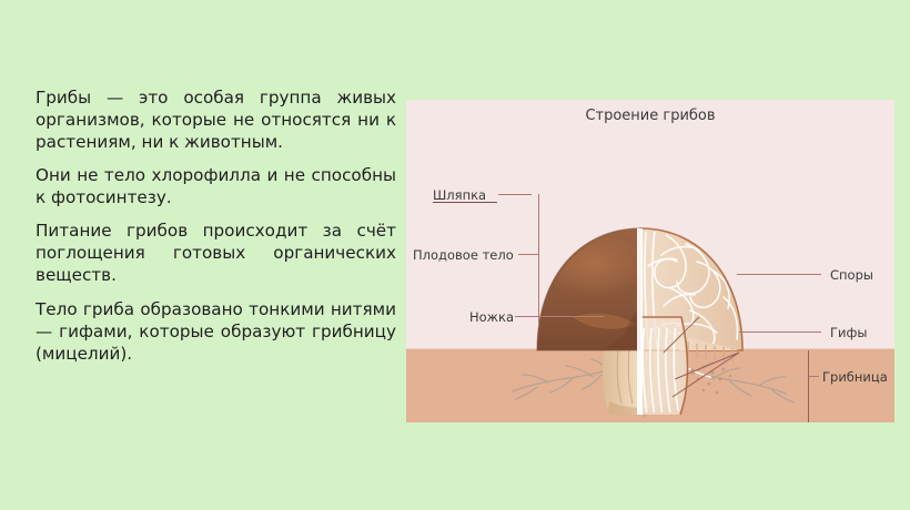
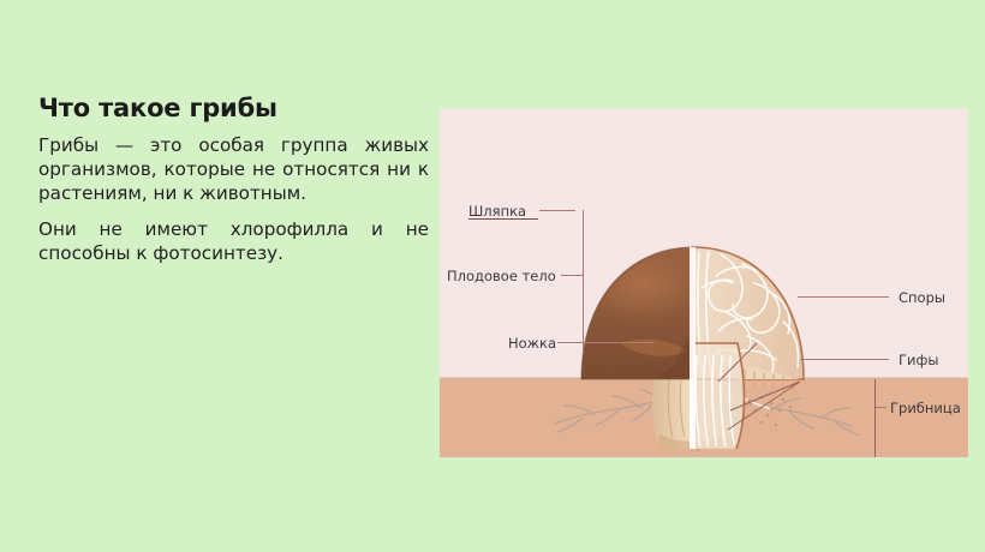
+ Что такое грибы
  Грибы — это особая группа живых организмов, которые не относятся ни к растениям, ни к животным.
- Они не тело хлорофилла и не способны к фотосинтезу.
+ Они не имеют хлорофилла и не способны к фотосинтезу.
- Питание грибов происходит за счёт поглощения готовых органических веществ.
- Тело гриба образовано тонкими нитями — гифами, которые образуют грибницу (мицелий).
- Строение грибов
  Шляпка
  Плодовое тело
  Ножка
  Споры
  Гифы
  Грибница
